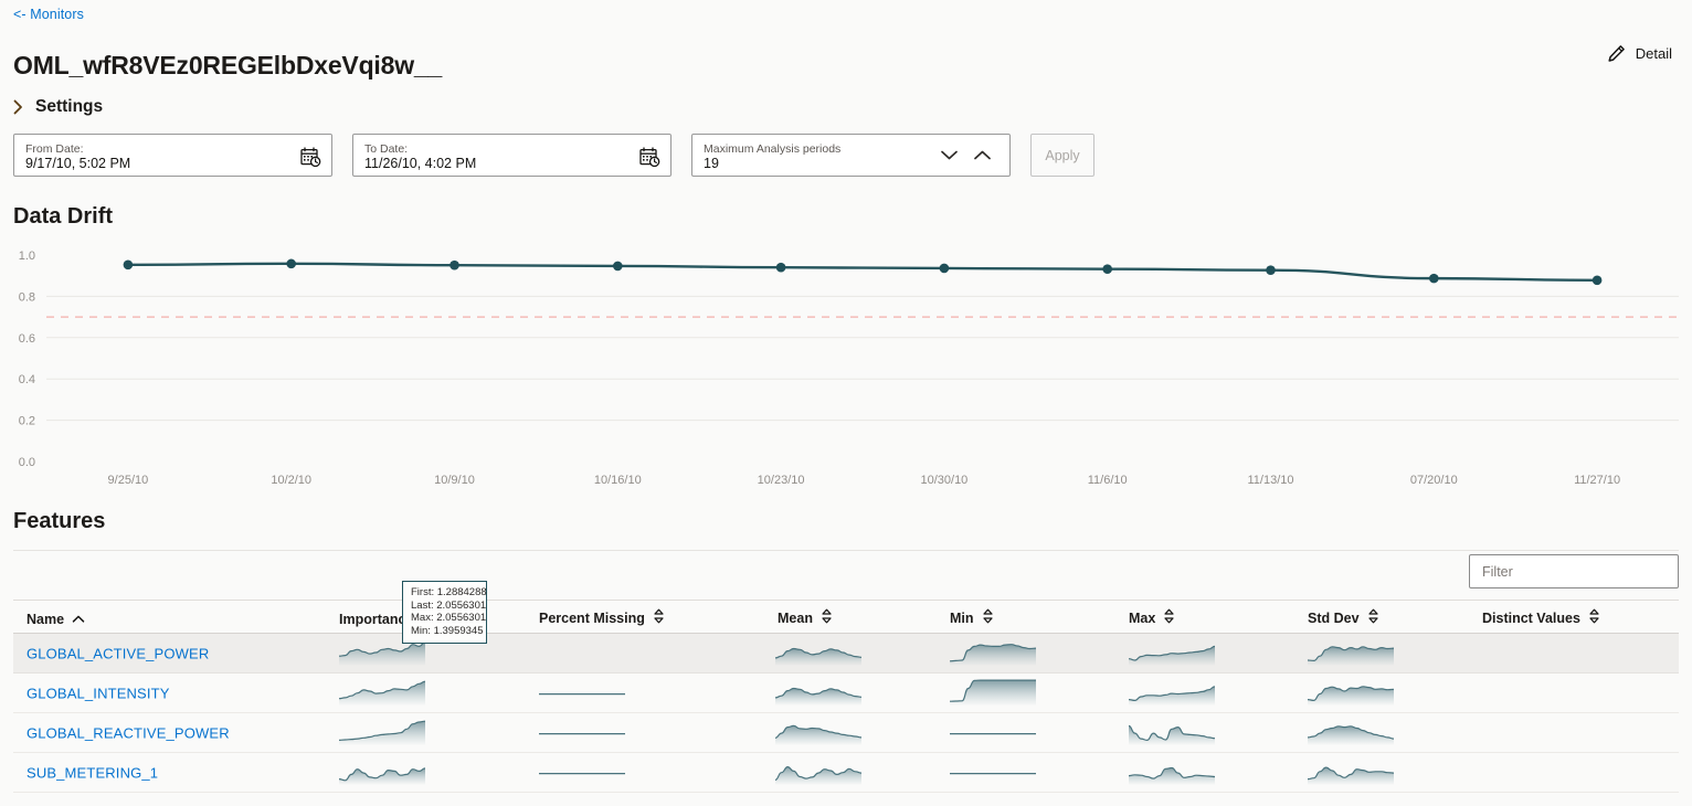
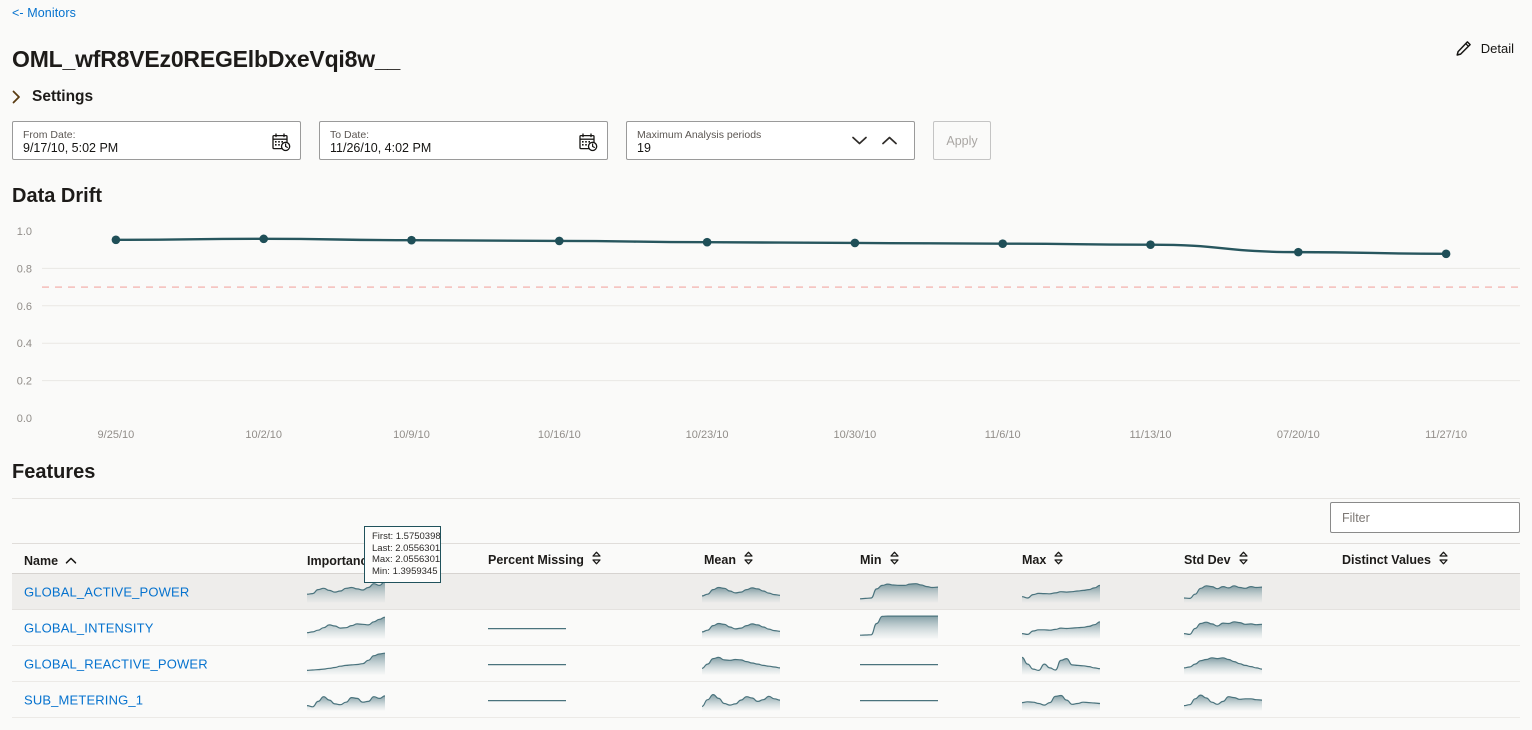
  <- Monitors
  OML_wfR8VEz0REGElbDxeVqi8w__
  Detail
  Settings
  From Date:
  9/17/10, 5:02 PM
  To Date:
  11/26/10, 4:02 PM
  Maximum Analysis periods
  19
  Apply
  Data Drift
  0.0
  0.2
  0.4
  0.6
  0.8
  1.0
  9/25/10
  10/2/10
  10/9/10
  10/16/10
  10/23/10
  10/30/10
  11/6/10
  11/13/10
  07/20/10
  11/27/10
  Features
  Filter
  Name
  Importan
  Percent Missing
  Mean
  Min
  Max
  Std Dev
  Distinct Values
  GLOBAL_ACTIVE_POWER
  GLOBAL_INTENSITY
  GLOBAL_REACTIVE_POWER
  SUB_METERING_1
- First: 1.2884288
+ First: 1.5750398
  Last: 2.0556301
  Max: 2.0556301
  Min: 1.3959345
